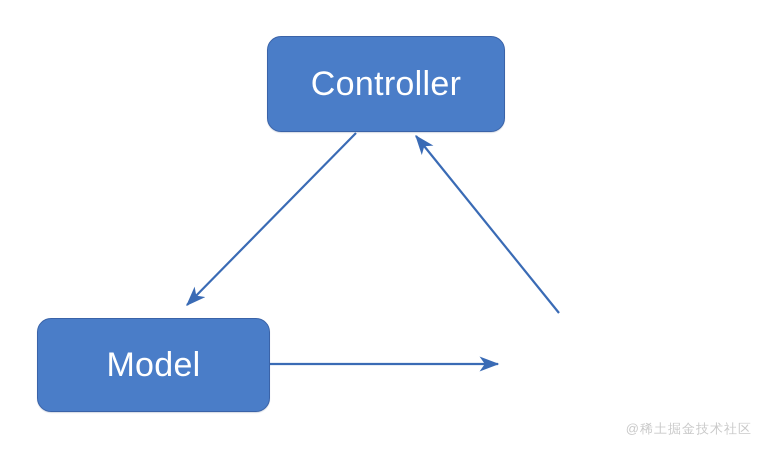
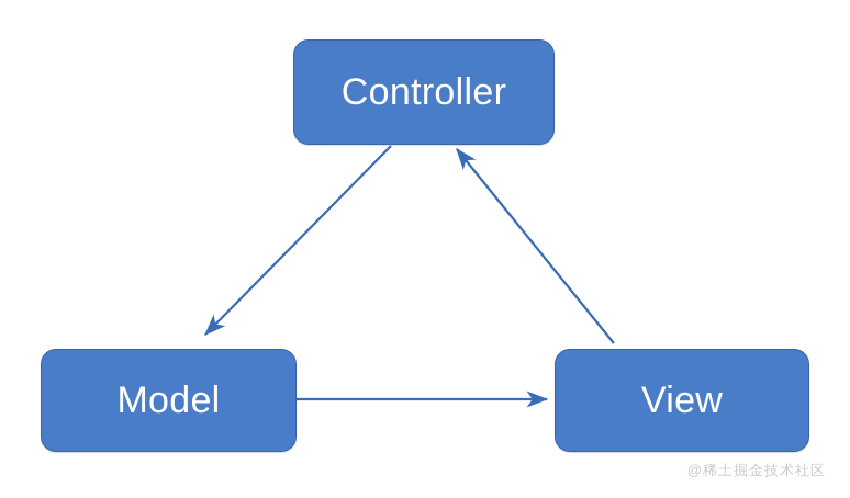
  Controller
  Model
+ View
  @稀土掘金技术社区
